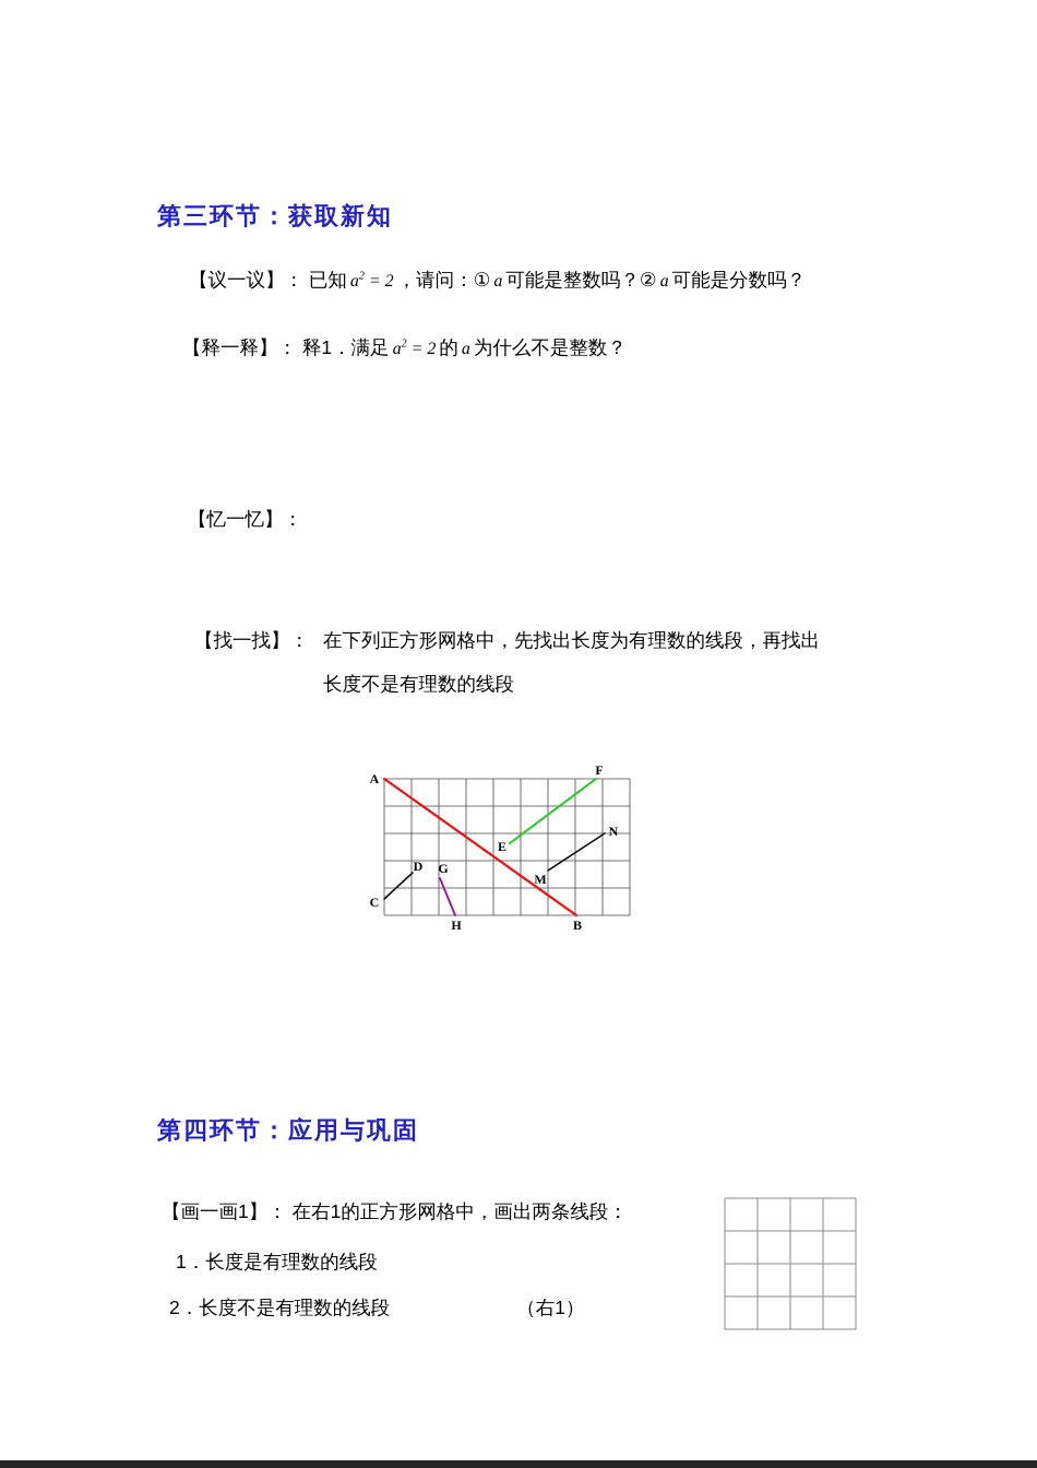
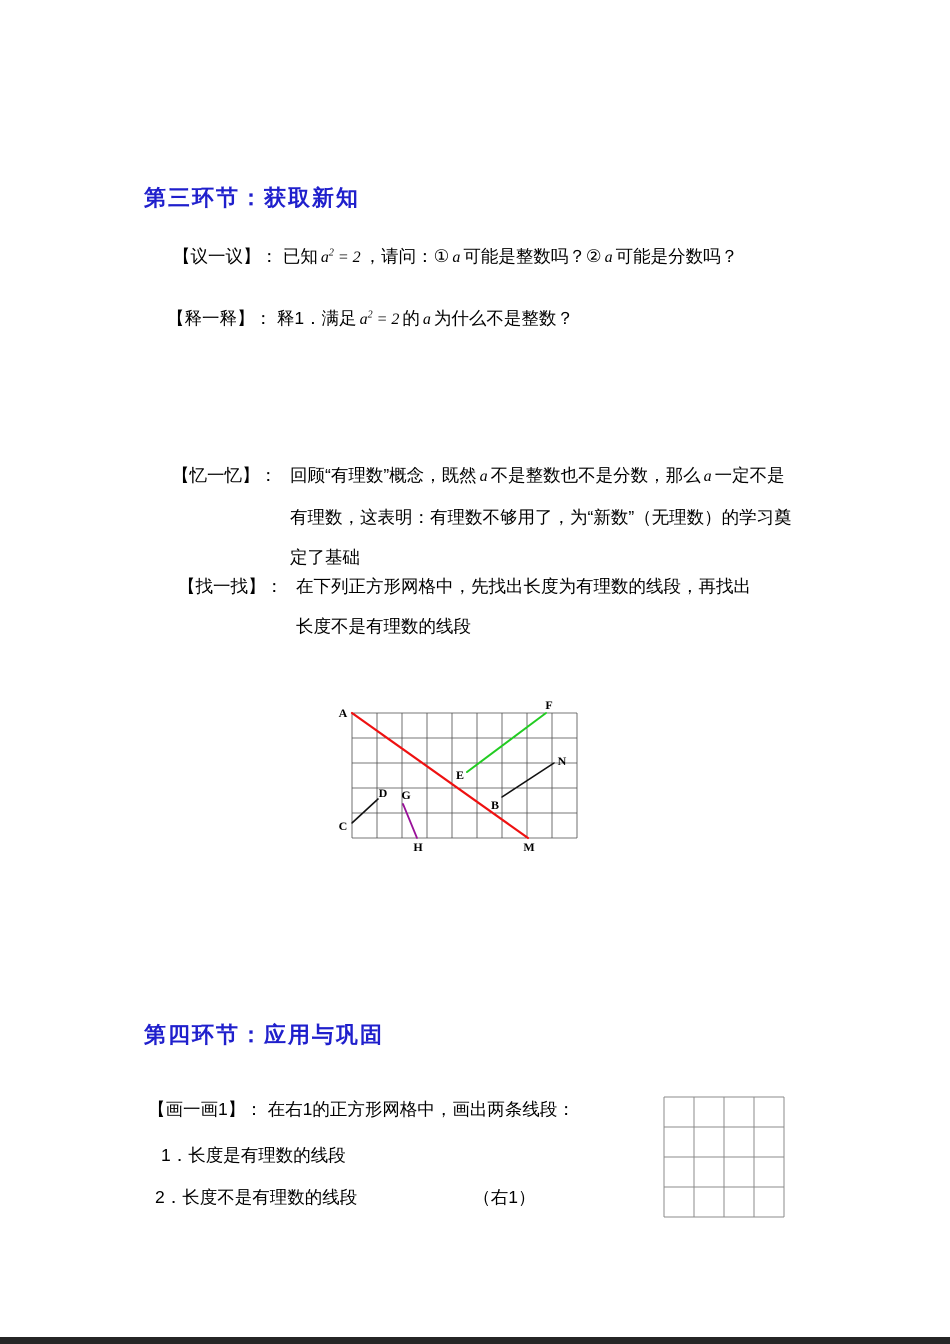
  第三环节：获取新知
  【议一议】： 已知 a2 = 2 ，请问：① a 可能是整数吗？② a 可能是分数吗？
  【释一释】： 释1．满足 a2 = 2 的 a 为什么不是整数？
  【忆一忆】：
+ 回顾“有理数”概念，既然 a 不是整数也不是分数，那么 a 一定不是有理数，这表明：有理数不够用了，为“新数”（无理数）的学习奠定了基础
  【找一找】：
  在下列正方形网格中，先找出长度为有理数的线段，再找出长度不是有理数的线段
  A
  F
  E
  N
- M
+ B
  D
  G
  C
- B
+ M
  H
  第四环节：应用与巩固
  【画一画1】： 在右1的正方形网格中，画出两条线段：
  1．长度是有理数的线段
  2．长度不是有理数的线段 （右1）
